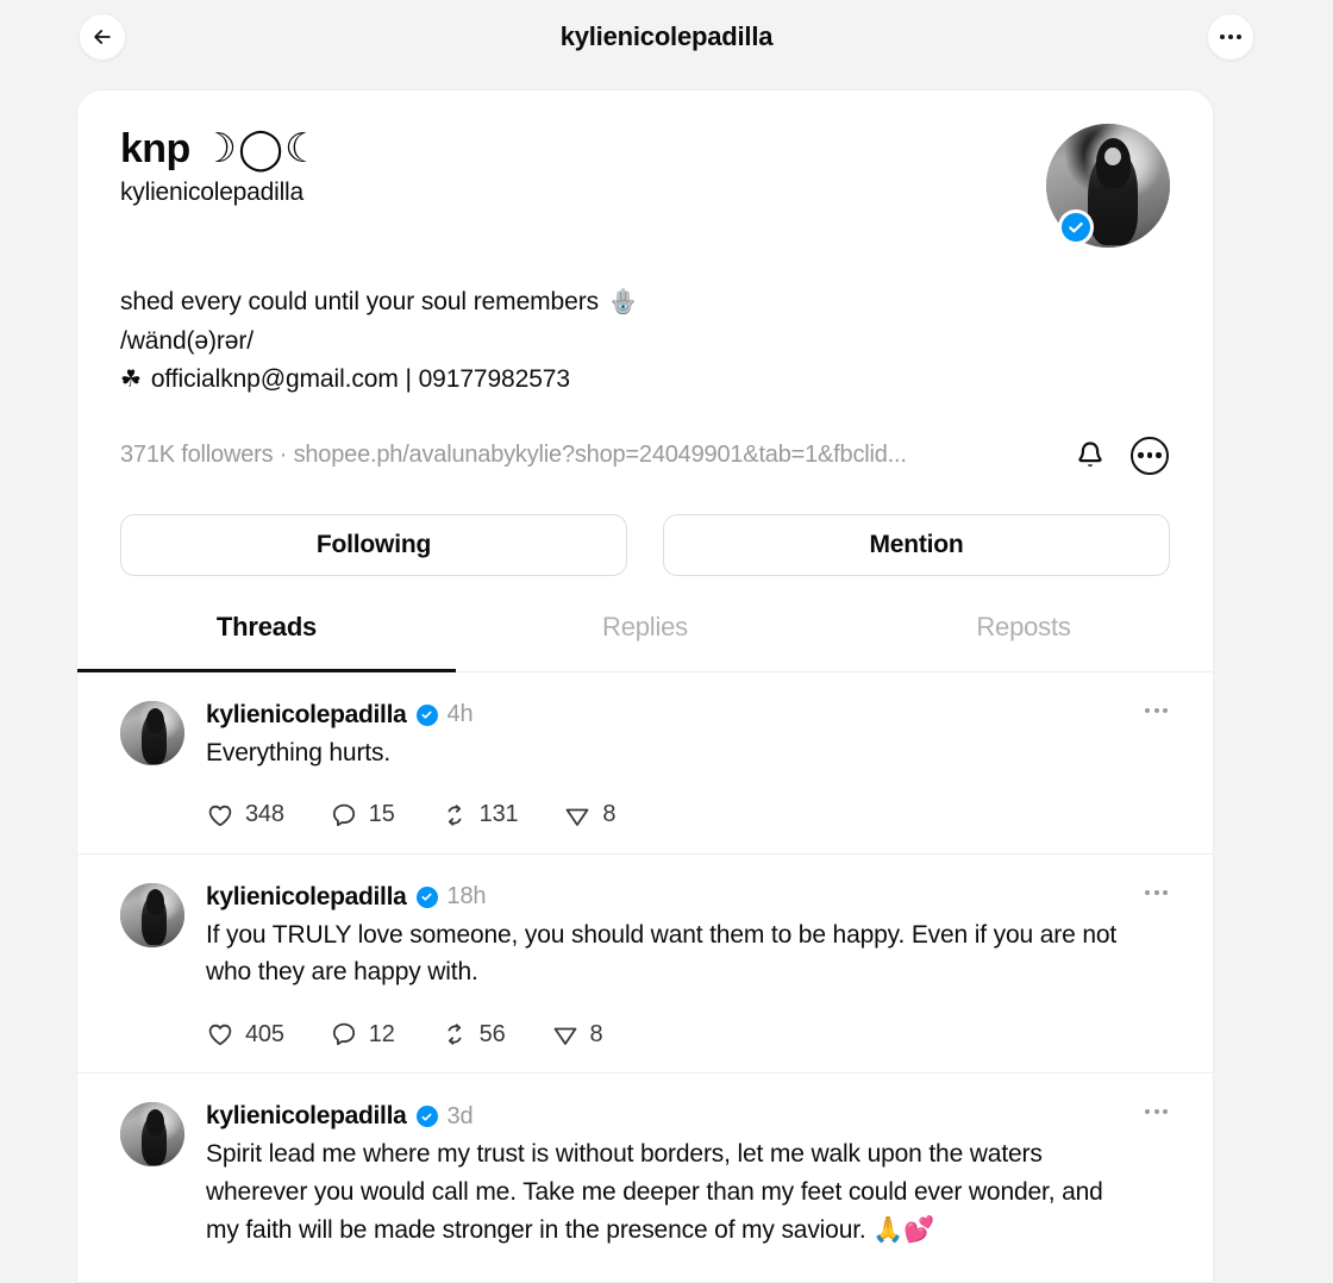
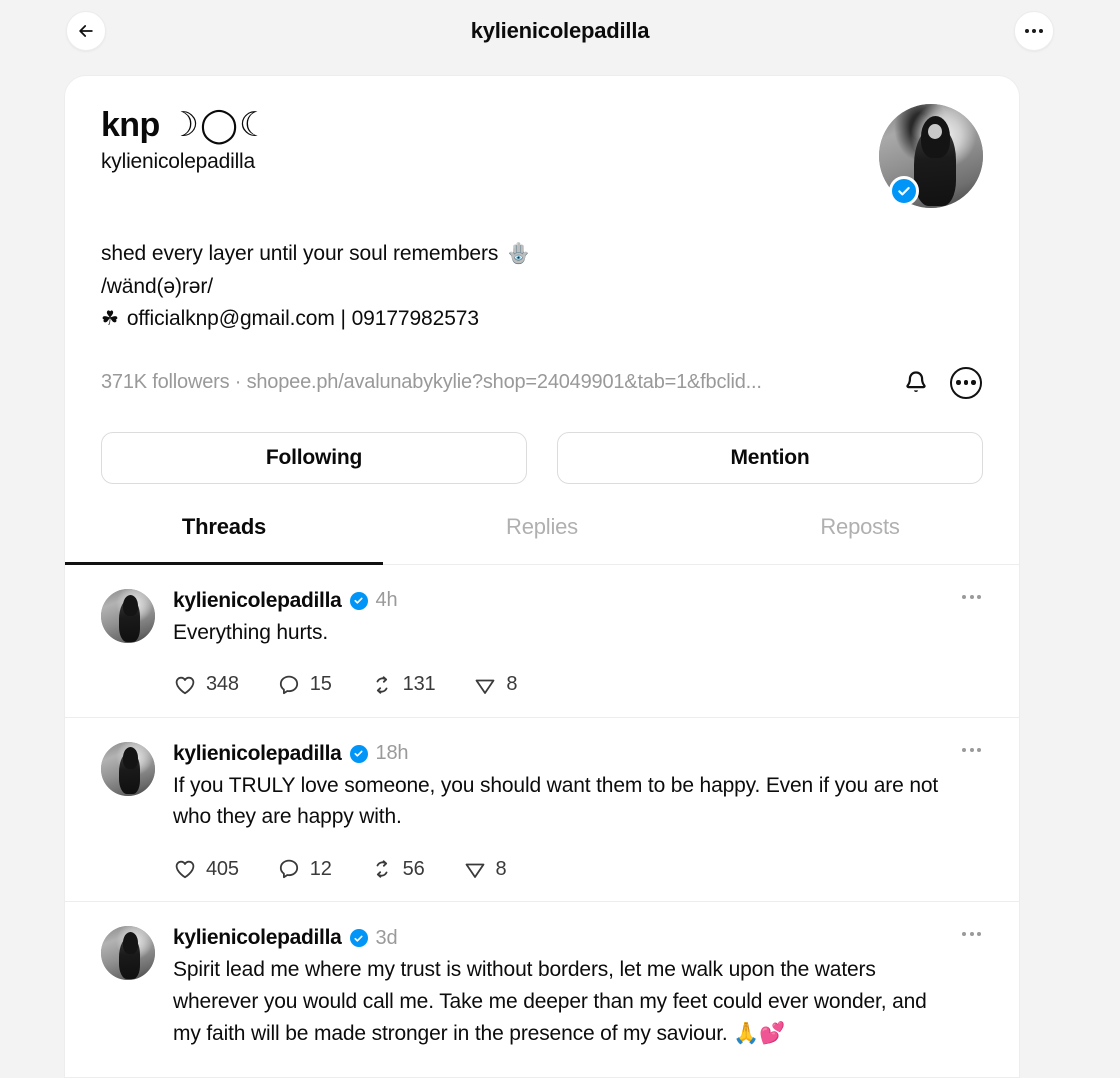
  kylienicolepadilla
  knp ☽◯☾
  kylienicolepadilla
- shed every could until your soul remembers
+ shed every layer until your soul remembers
  🪬
  /wänd(ə)rər/
  ☘
  officialknp@gmail.com | 09177982573
  371K followers · shopee.ph/avalunabykylie?shop=24049901&tab=1&fbclid...
  Following
  Mention
  Threads
  Replies
  Reposts
  kylienicolepadilla
  4h
  Everything hurts.
  348
  15
  131
  8
  kylienicolepadilla
  18h
  If you TRULY love someone, you should want them to be happy. Even if you are not who they are happy with.
  405
  12
  56
  8
  kylienicolepadilla
  3d
  Spirit lead me where my trust is without borders, let me walk upon the waters wherever you would call me. Take me deeper than my feet could ever wonder, and my faith will be made stronger in the presence of my saviour. 🙏💕
